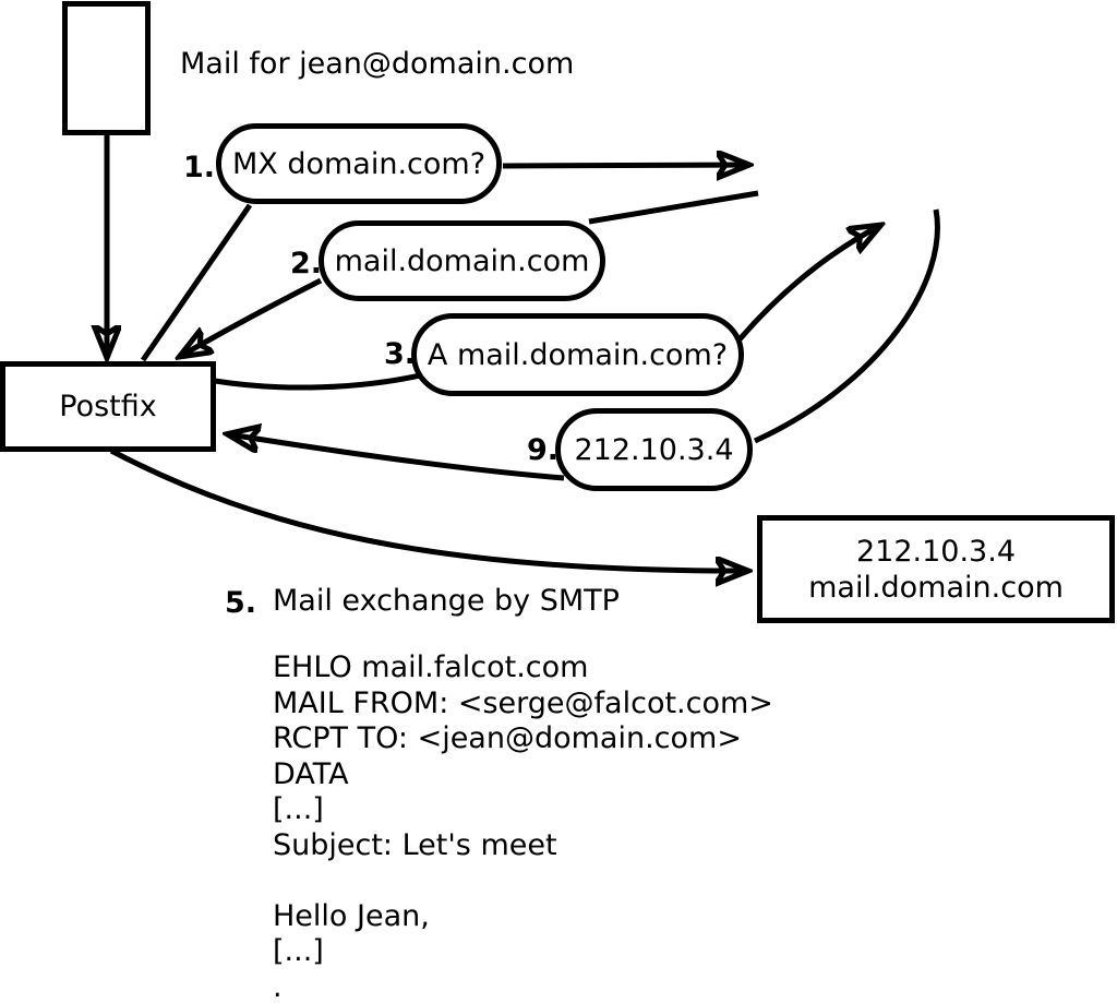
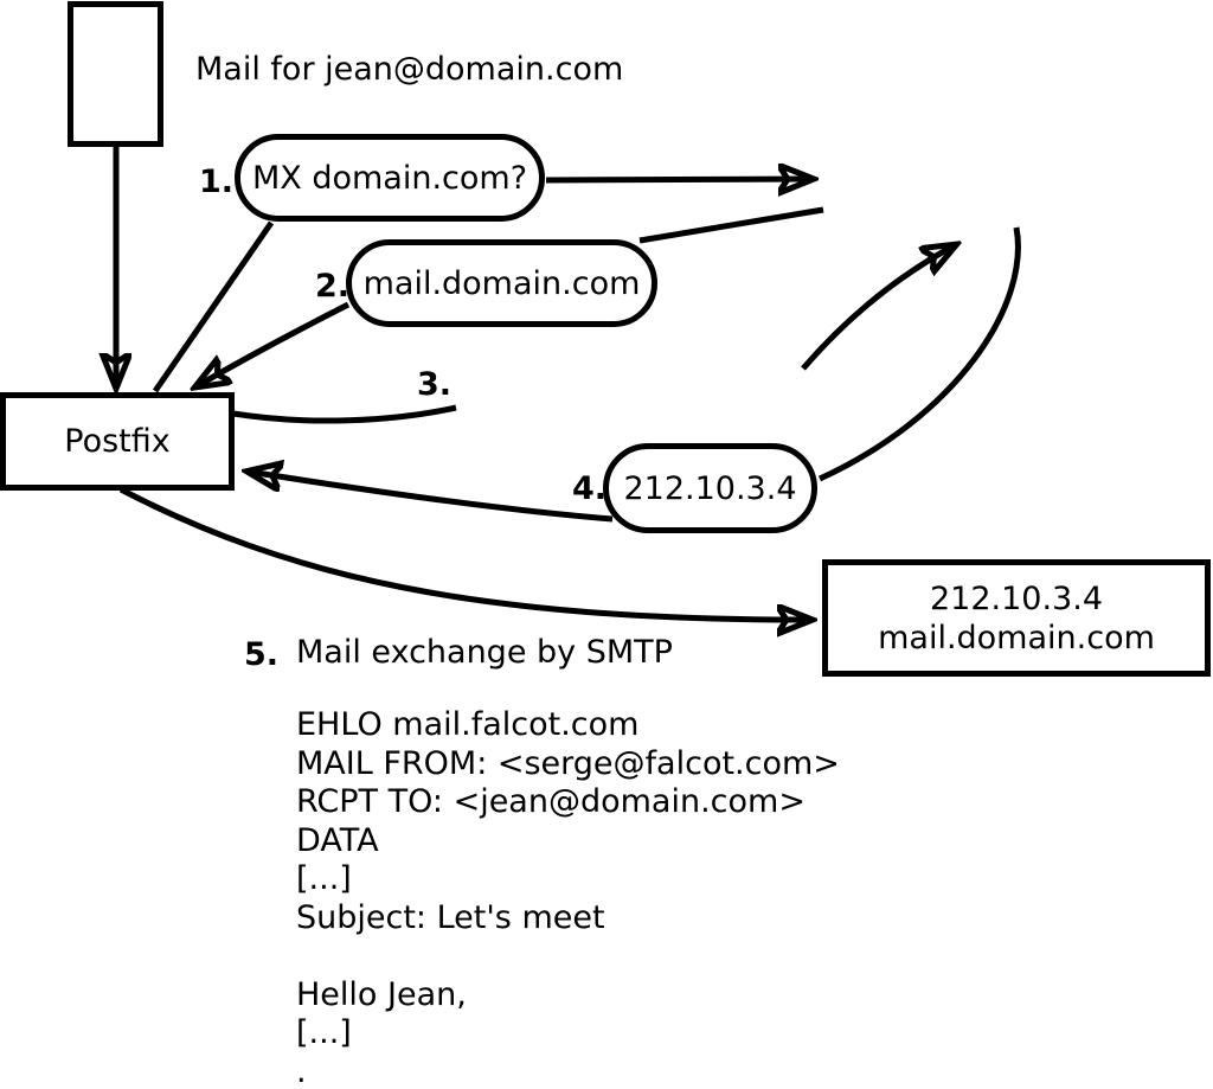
  Mail for jean@domain.com
  Postfix
  212.10.3.4
  mail.domain.com
  1.
  MX domain.com?
  2.
  mail.domain.com
  3.
- A mail.domain.com?
- 9.
+ 4.
  212.10.3.4
  5.
  Mail exchange by SMTP
  EHLO mail.falcot.com
  MAIL FROM: <serge@falcot.com>
  RCPT TO: <jean@domain.com>
  DATA
  [...]
  Subject: Let's meet
  Hello Jean,
  [...]
  .
